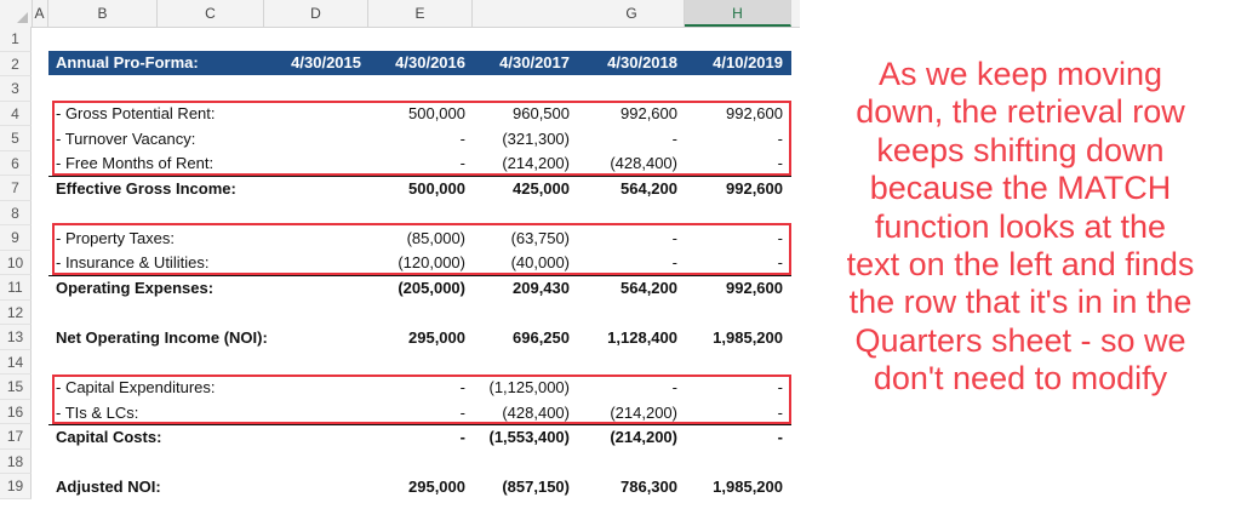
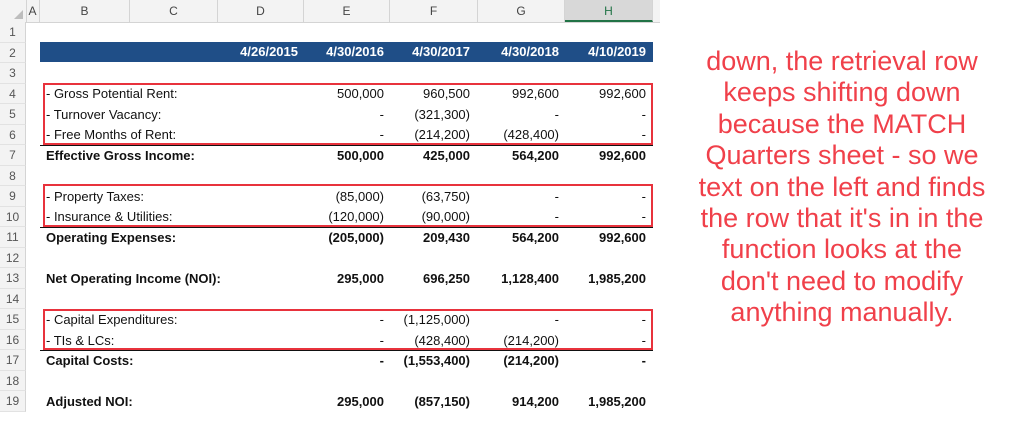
  A
  B
  C
  D
  E
+ F
  G
  H
  1
  2
  3
  4
  5
  6
  7
  8
  9
  10
  11
  12
  13
  14
  15
  16
  17
  18
  19
- Annual Pro-Forma:
- 4/30/2015
+ 4/26/2015
  4/30/2016
  4/30/2017
  4/30/2018
  4/10/2019
  - Gross Potential Rent:
  500,000
  960,500
  992,600
  992,600
  - Turnover Vacancy:
  -
  (321,300)
  -
  -
  - Free Months of Rent:
  -
  (214,200)
  (428,400)
  -
  Effective Gross Income:
  500,000
  425,000
  564,200
  992,600
  - Property Taxes:
  (85,000)
  (63,750)
  -
  -
  - Insurance & Utilities:
  (120,000)
- (40,000)
+ (90,000)
  -
  -
  Operating Expenses:
  (205,000)
  209,430
  564,200
  992,600
  Net Operating Income (NOI):
  295,000
  696,250
  1,128,400
  1,985,200
  - Capital Expenditures:
  -
  (1,125,000)
  -
  -
  - TIs & LCs:
  -
  (428,400)
  (214,200)
  -
  Capital Costs:
  -
  (1,553,400)
  (214,200)
  -
  Adjusted NOI:
  295,000
  (857,150)
- 786,300
+ 914,200
  1,985,200
- As we keep moving
  down, the retrieval row
  keeps shifting down
  because the MATCH
- function looks at the
+ Quarters sheet - so we
  text on the left and finds
  the row that it's in in the
- Quarters sheet - so we
+ function looks at the
  don't need to modify
+ anything manually.
